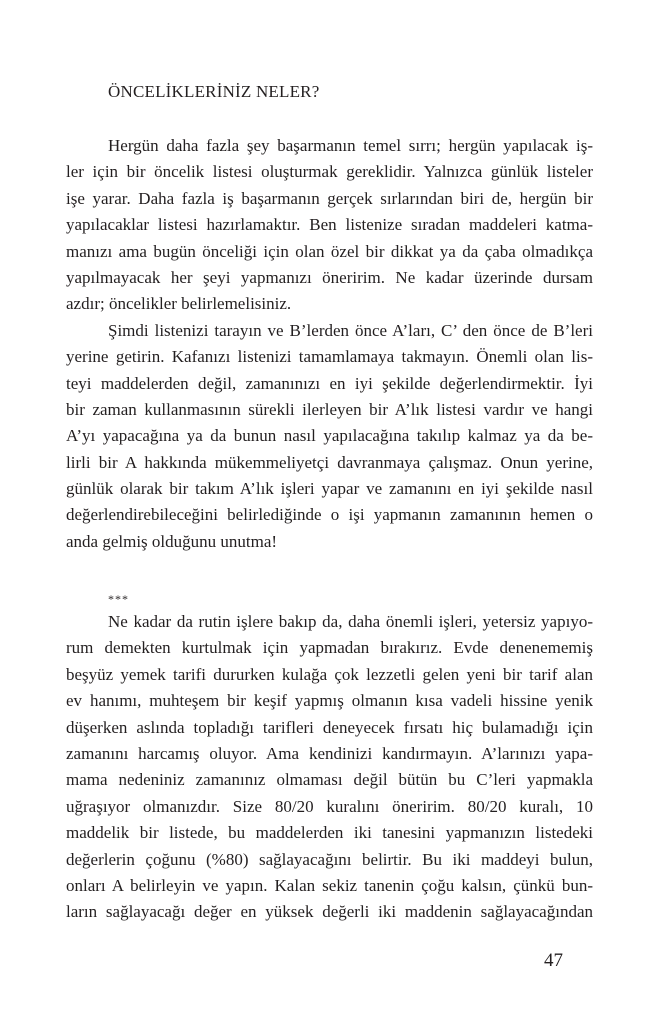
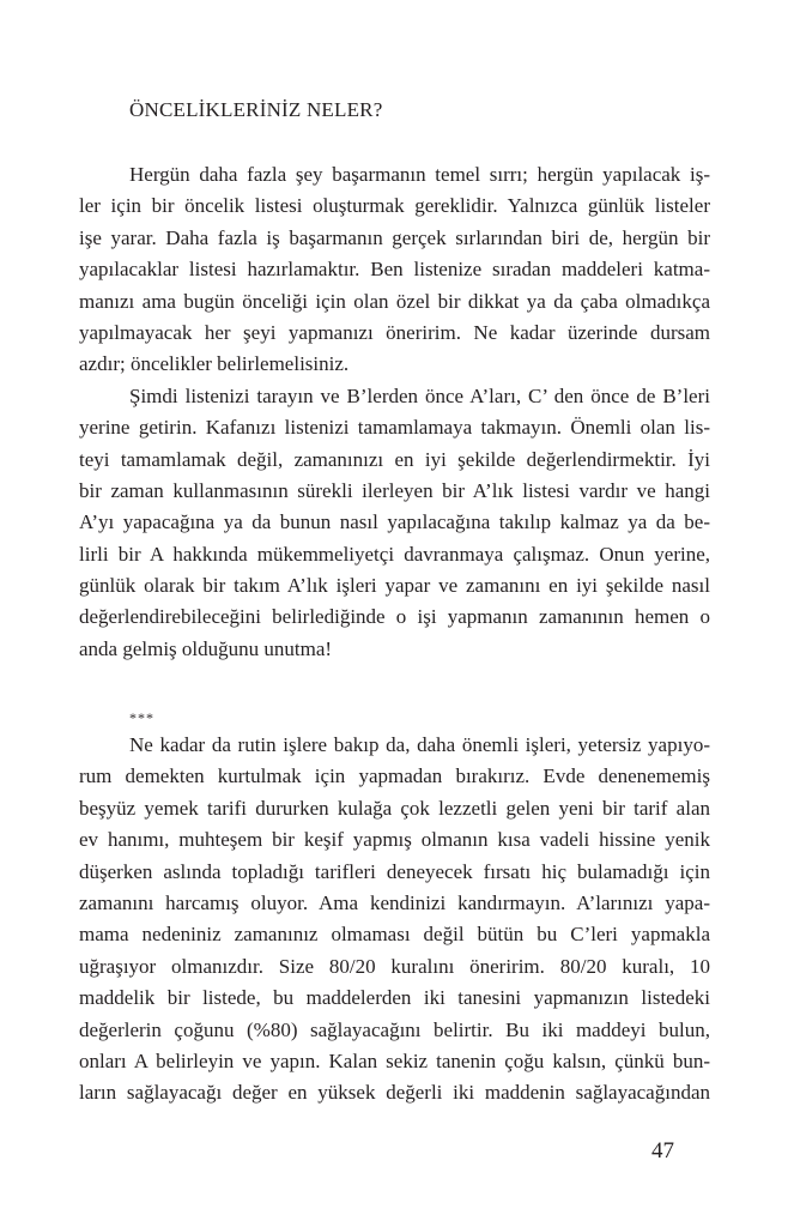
  ÖNCELİKLERİNİZ NELER?
  Hergün daha fazla şey başarmanın temel sırrı; hergün yapılacak iş-
  ler için bir öncelik listesi oluşturmak gereklidir. Yalnızca günlük listeler
  işe yarar. Daha fazla iş başarmanın gerçek sırlarından biri de, hergün bir
  yapılacaklar listesi hazırlamaktır. Ben listenize sıradan maddeleri katma-
  manızı ama bugün önceliği için olan özel bir dikkat ya da çaba olmadıkça
  yapılmayacak her şeyi yapmanızı öneririm. Ne kadar üzerinde dursam
  azdır; öncelikler belirlemelisiniz.
  Şimdi listenizi tarayın ve B’lerden önce A’ları, C’ den önce de B’leri
  yerine getirin. Kafanızı listenizi tamamlamaya takmayın. Önemli olan lis-
- teyi maddelerden değil, zamanınızı en iyi şekilde değerlendirmektir. İyi
+ teyi tamamlamak değil, zamanınızı en iyi şekilde değerlendirmektir. İyi
  bir zaman kullanmasının sürekli ilerleyen bir A’lık listesi vardır ve hangi
  A’yı yapacağına ya da bunun nasıl yapılacağına takılıp kalmaz ya da be-
  lirli bir A hakkında mükemmeliyetçi davranmaya çalışmaz. Onun yerine,
  günlük olarak bir takım A’lık işleri yapar ve zamanını en iyi şekilde nasıl
  değerlendirebileceğini belirlediğinde o işi yapmanın zamanının hemen o
  anda gelmiş olduğunu unutma!
  ***
  Ne kadar da rutin işlere bakıp da, daha önemli işleri, yetersiz yapıyo-
  rum demekten kurtulmak için yapmadan bırakırız. Evde denenememiş
  beşyüz yemek tarifi dururken kulağa çok lezzetli gelen yeni bir tarif alan
  ev hanımı, muhteşem bir keşif yapmış olmanın kısa vadeli hissine yenik
  düşerken aslında topladığı tarifleri deneyecek fırsatı hiç bulamadığı için
  zamanını harcamış oluyor. Ama kendinizi kandırmayın. A’larınızı yapa-
  mama nedeniniz zamanınız olmaması değil bütün bu C’leri yapmakla
  uğraşıyor olmanızdır. Size 80/20 kuralını öneririm. 80/20 kuralı, 10
  maddelik bir listede, bu maddelerden iki tanesini yapmanızın listedeki
  değerlerin çoğunu (%80) sağlayacağını belirtir. Bu iki maddeyi bulun,
  onları A belirleyin ve yapın. Kalan sekiz tanenin çoğu kalsın, çünkü bun-
  ların sağlayacağı değer en yüksek değerli iki maddenin sağlayacağından
  47
